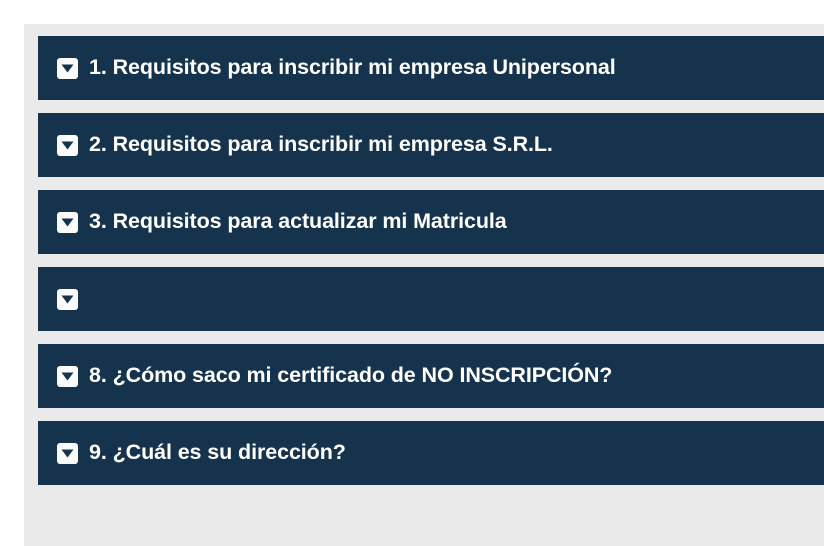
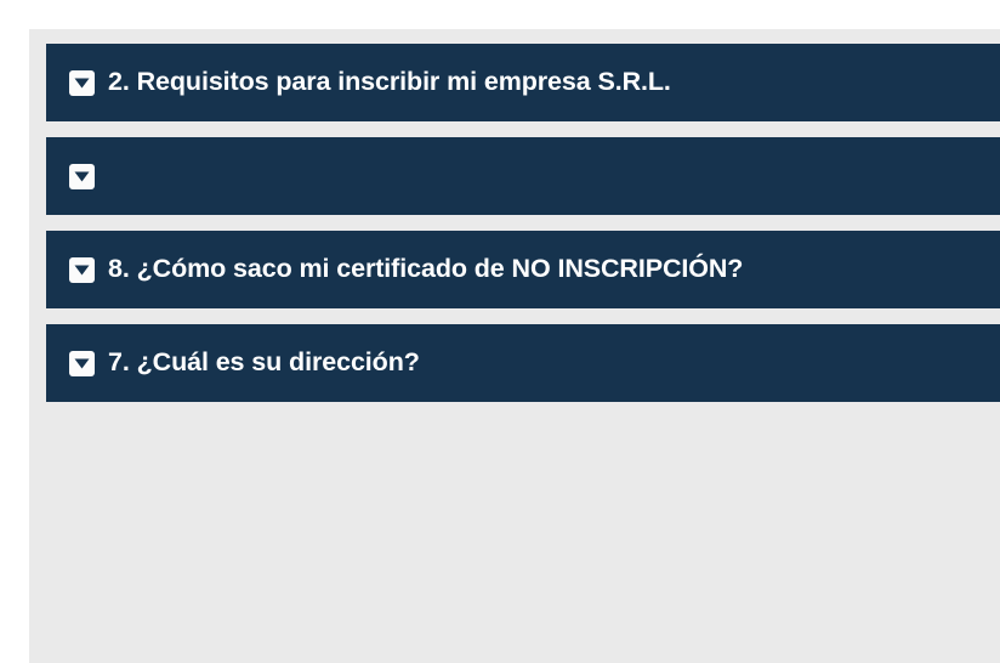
- 1. Requisitos para inscribir mi empresa Unipersonal
  2. Requisitos para inscribir mi empresa S.R.L.
- 3. Requisitos para actualizar mi Matricula
  8. ¿Cómo saco mi certificado de NO INSCRIPCIÓN?
- 9. ¿Cuál es su dirección?
+ 7. ¿Cuál es su dirección?
